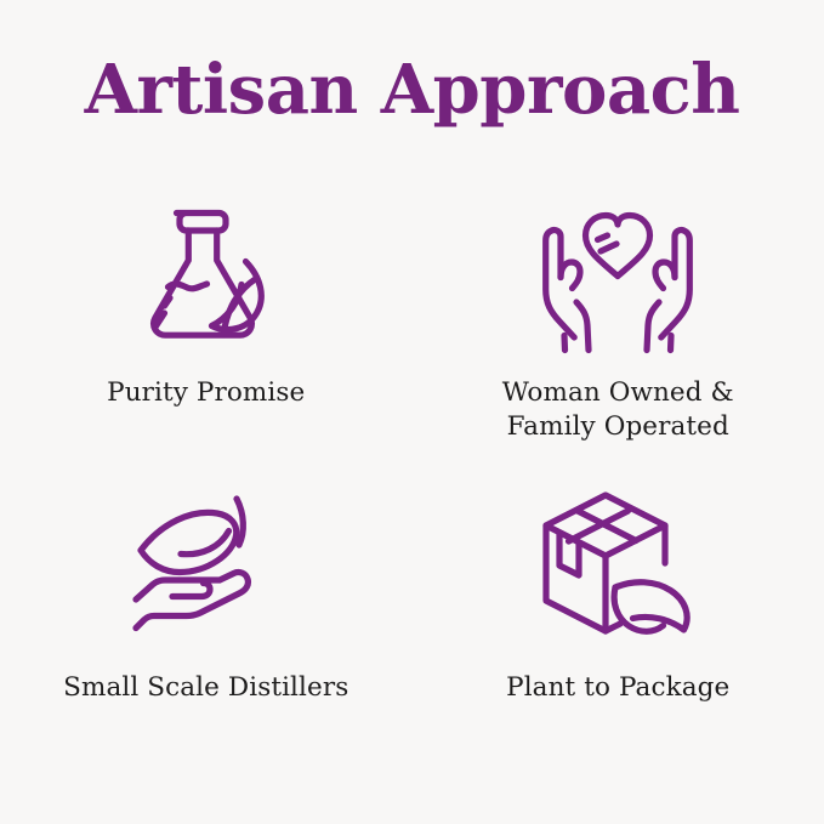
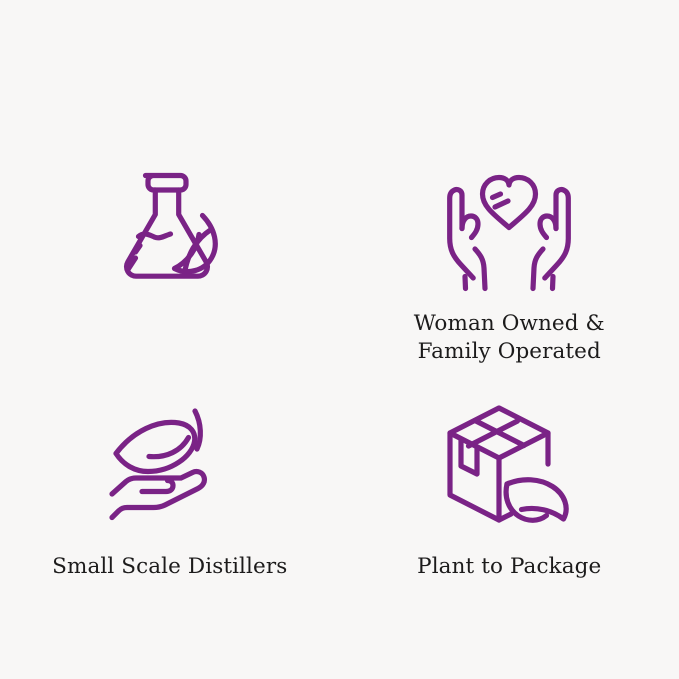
- Artisan Approach
- Purity Promise
  Woman Owned &
  Family Operated
  Small Scale Distillers
  Plant to Package
